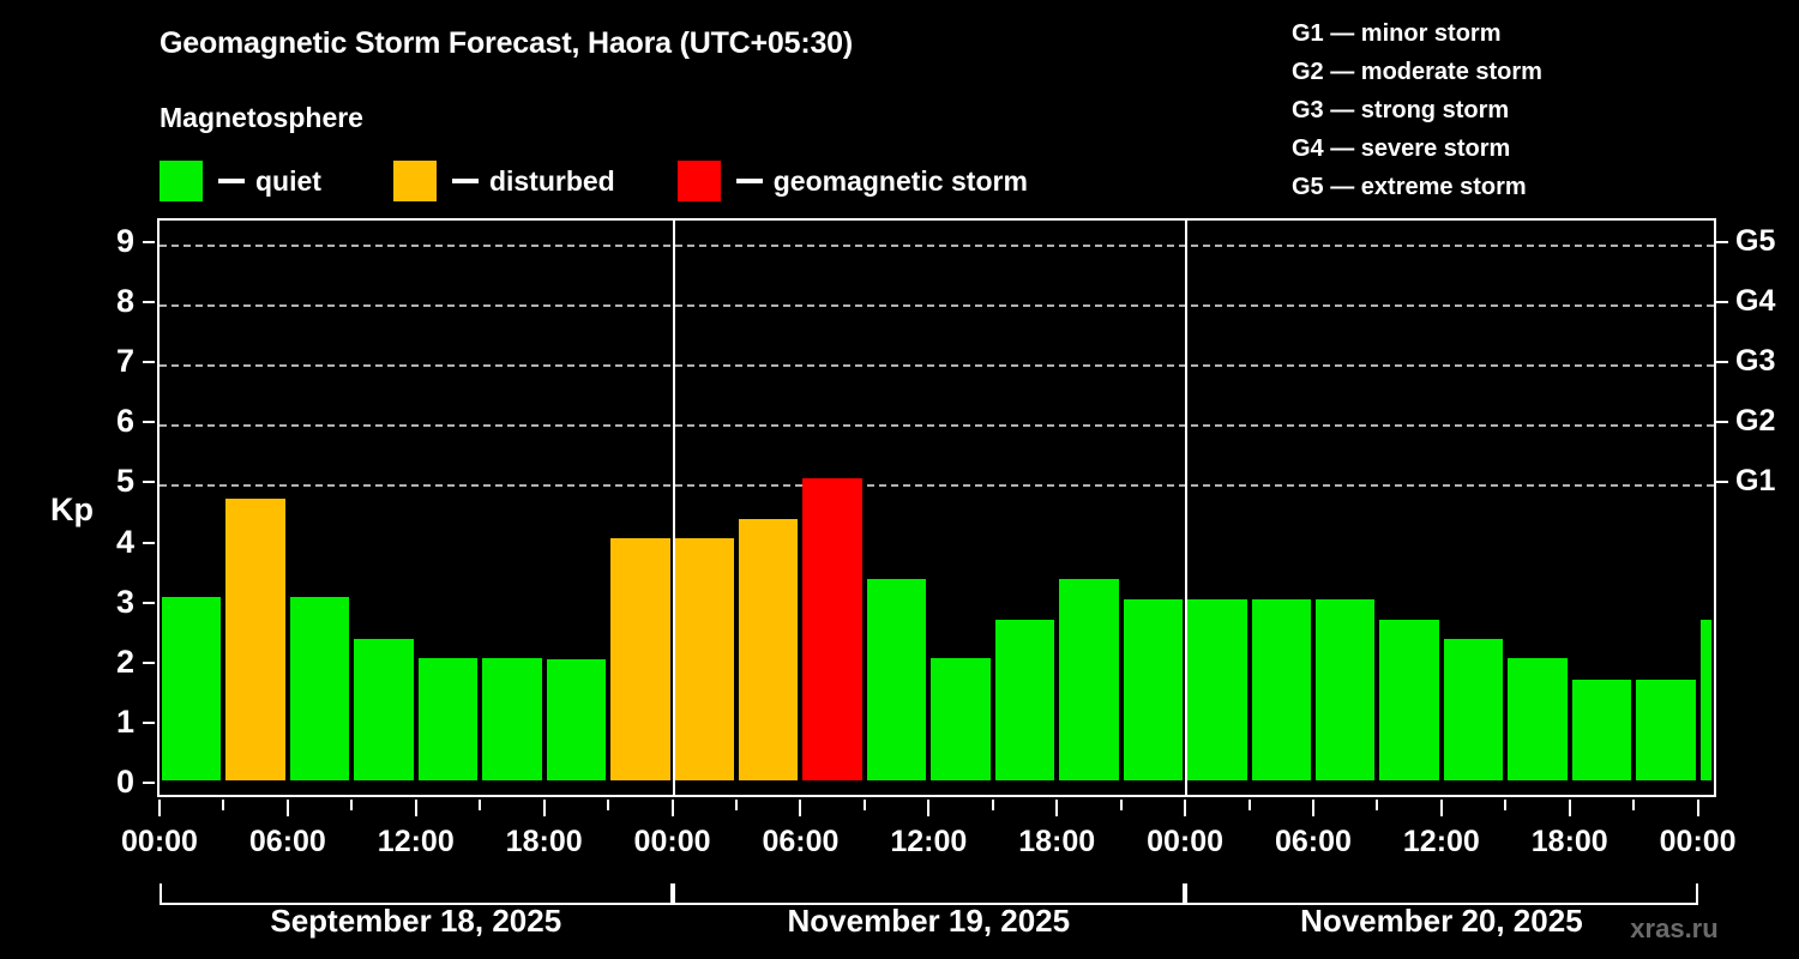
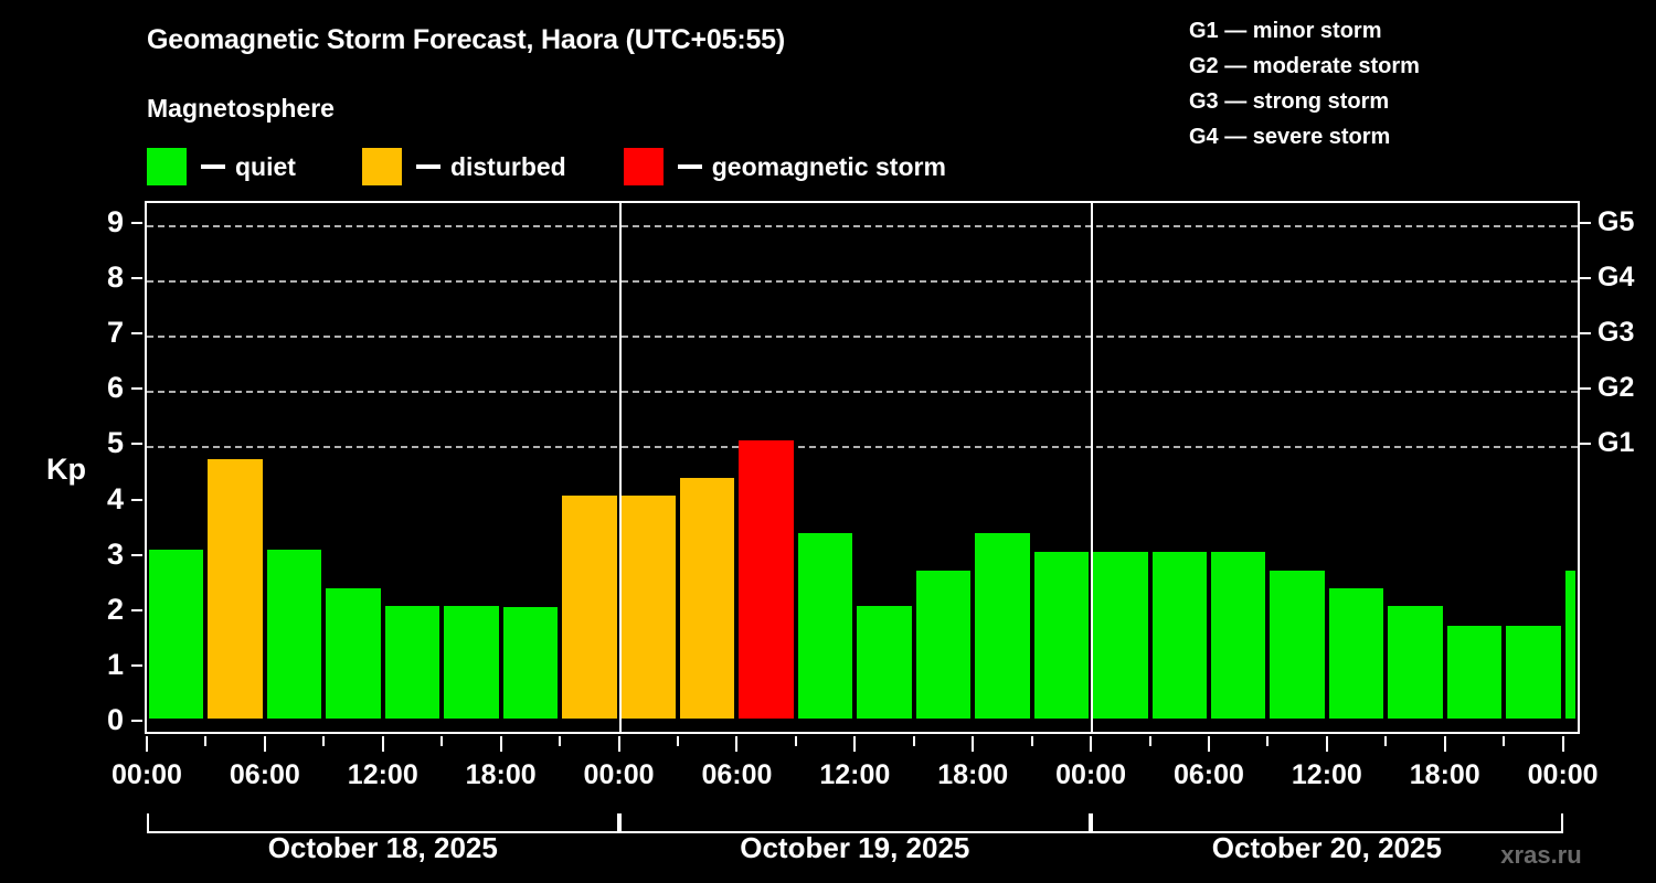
- Geomagnetic Storm Forecast, Haora (UTC+05:30)
+ Geomagnetic Storm Forecast, Haora (UTC+05:55)
  Magnetosphere
  quiet
  disturbed
  geomagnetic storm
  G1 — minor storm
  G2 — moderate storm
  G3 — strong storm
  G4 — severe storm
- G5 — extreme storm
  0
  1
  2
  3
  4
  5
  6
  7
  8
  9
  Kp
  G1
  G2
  G3
  G4
  G5
  00:00
  06:00
  12:00
  18:00
  00:00
  06:00
  12:00
  18:00
  00:00
  06:00
  12:00
  18:00
  00:00
- September 18, 2025
+ October 18, 2025
- November 19, 2025
+ October 19, 2025
- November 20, 2025
+ October 20, 2025
  xras.ru
